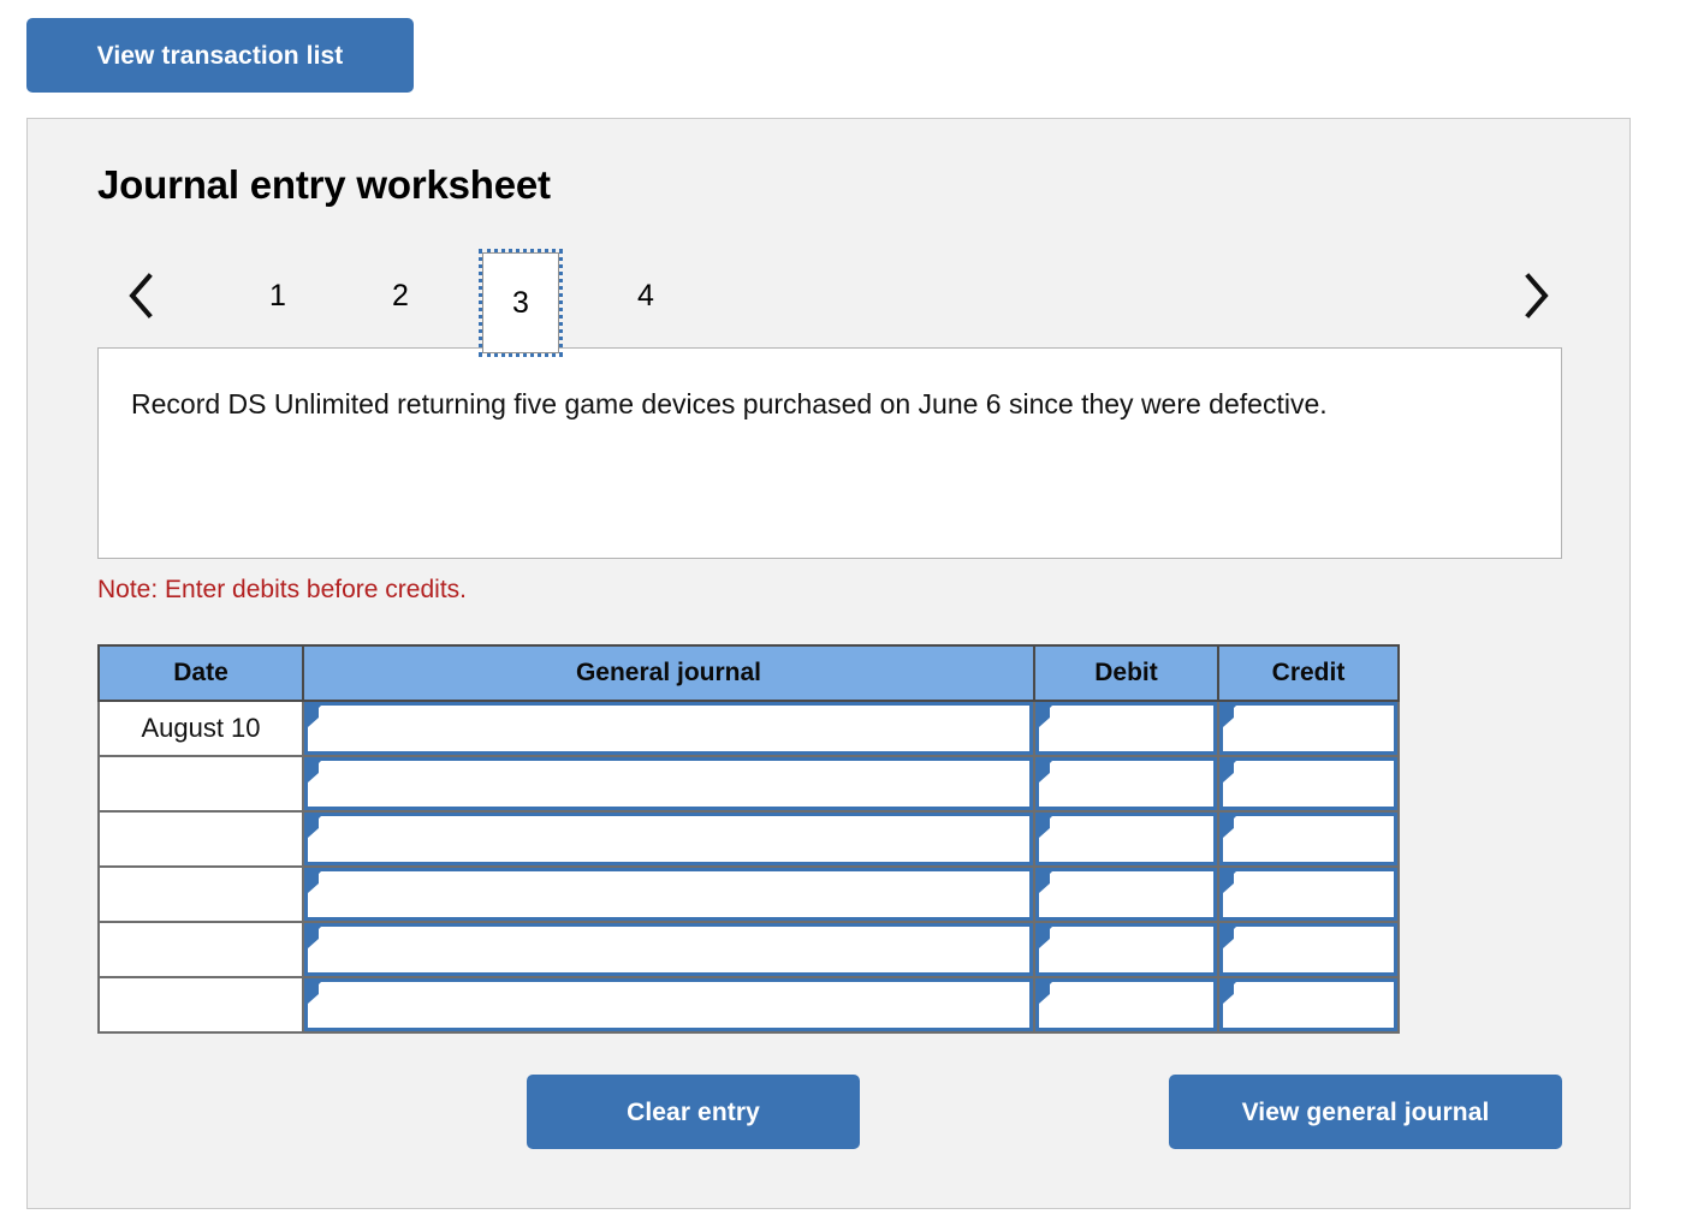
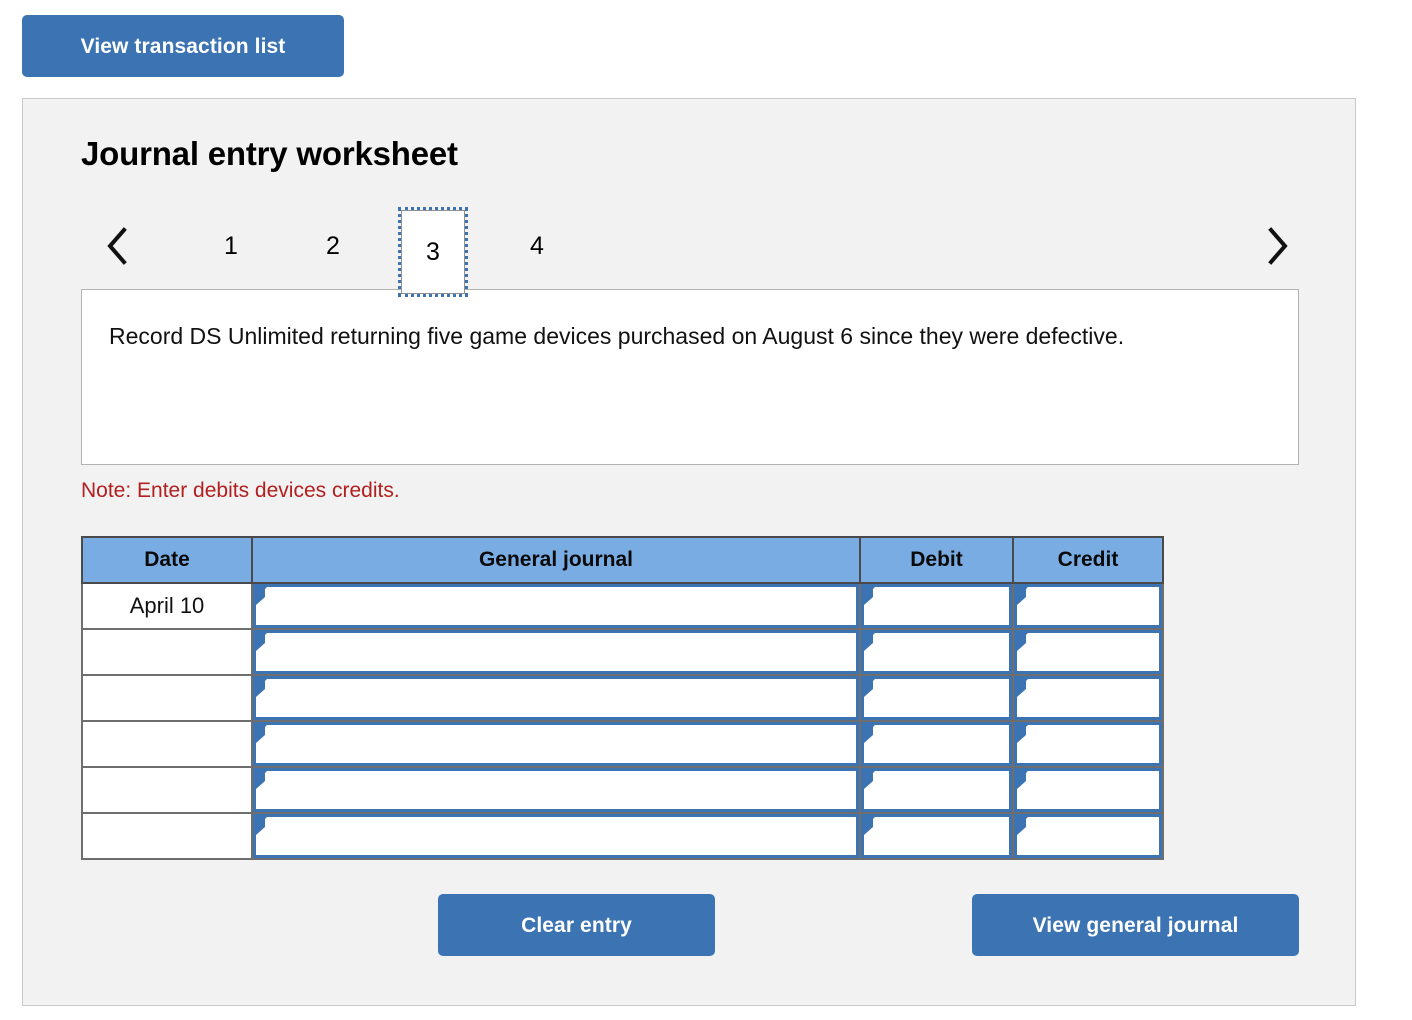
  View transaction list
  Journal entry worksheet
  1
  2
  3
  4
- Record DS Unlimited returning five game devices purchased on June 6 since they were defective.
+ Record DS Unlimited returning five game devices purchased on August 6 since they were defective.
- Note: Enter debits before credits.
+ Note: Enter debits devices credits.
  Date	General journal	Debit	Credit
- August 10
+ April 10
  Clear entry
  View general journal
